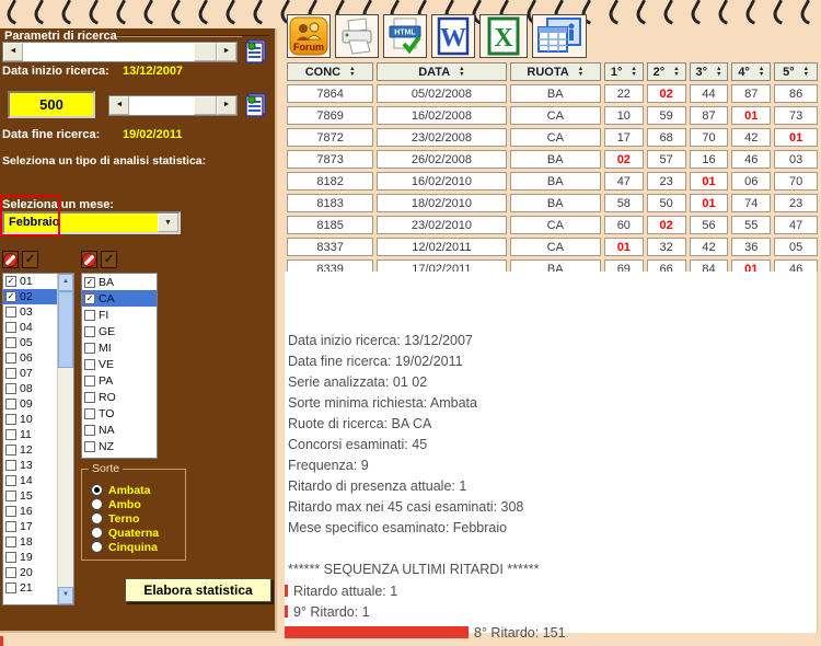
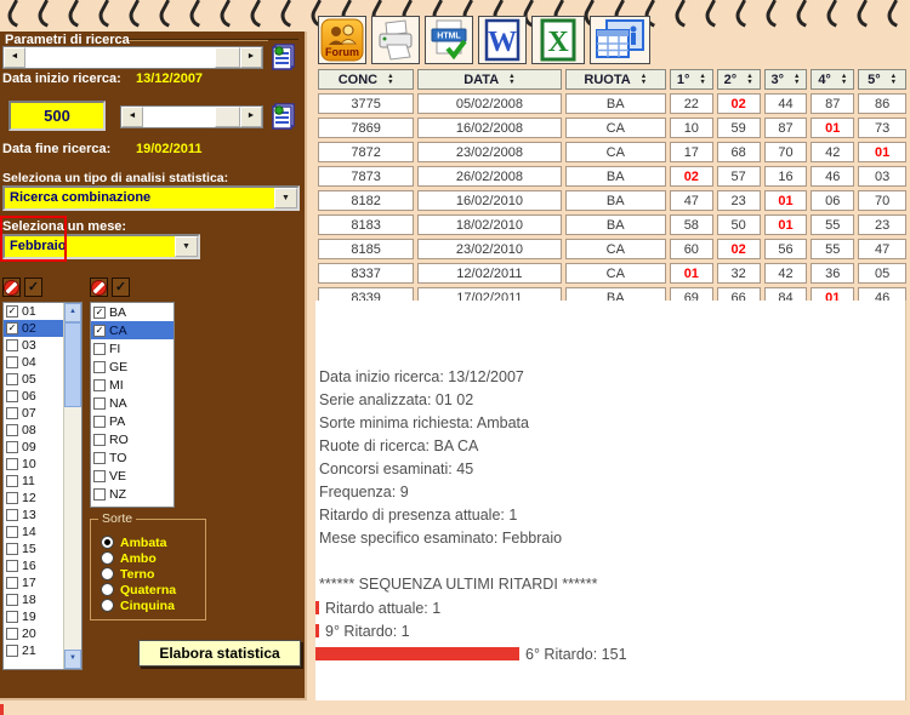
  Parametri di ricerca
  Data inizio ricerca:
  13/12/2007
  500
  Data fine ricerca:
  19/02/2011
  Seleziona un tipo di analisi statistica:
+ Ricerca combinazione
  Seleziona un mese:
  Febbraio
  ✓
  ✓
  01
  02
  03
  04
  05
  06
  07
  08
  09
  10
  11
  12
  13
  14
  15
  16
  17
  18
  19
  20
  21
  BA
  CA
  FI
  GE
  MI
- VE
+ NA
  PA
  RO
  TO
- NA
+ VE
  NZ
  Sorte
  Ambata
  Ambo
  Terno
  Quaterna
  Cinquina
  Elabora statistica
  Forum
  W
  X
- 7864	05/02/2008	BA	22	02	44	87	86
+ 3775	05/02/2008	BA	22	02	44	87	86
  7869	16/02/2008	CA	10	59	87	01	73
  7872	23/02/2008	CA	17	68	70	42	01
  7873	26/02/2008	BA	02	57	16	46	03
  8182	16/02/2010	BA	47	23	01	06	70
- 8183	18/02/2010	BA	58	50	01	74	23
+ 8183	18/02/2010	BA	58	50	01	55	23
  8185	23/02/2010	CA	60	02	56	55	47
  8337	12/02/2011	CA	01	32	42	36	05
  8339	17/02/2011	BA	69	66	84	01	46
  Data inizio ricerca: 13/12/2007
- Data fine ricerca: 19/02/2011
  Serie analizzata: 01 02
  Sorte minima richiesta: Ambata
  Ruote di ricerca: BA CA
  Concorsi esaminati: 45
  Frequenza: 9
  Ritardo di presenza attuale: 1
- Ritardo max nei 45 casi esaminati: 308
  Mese specifico esaminato: Febbraio
  ****** SEQUENZA ULTIMI RITARDI ******
  Ritardo attuale: 1
  9° Ritardo: 1
- 8° Ritardo: 151
+ 6° Ritardo: 151
